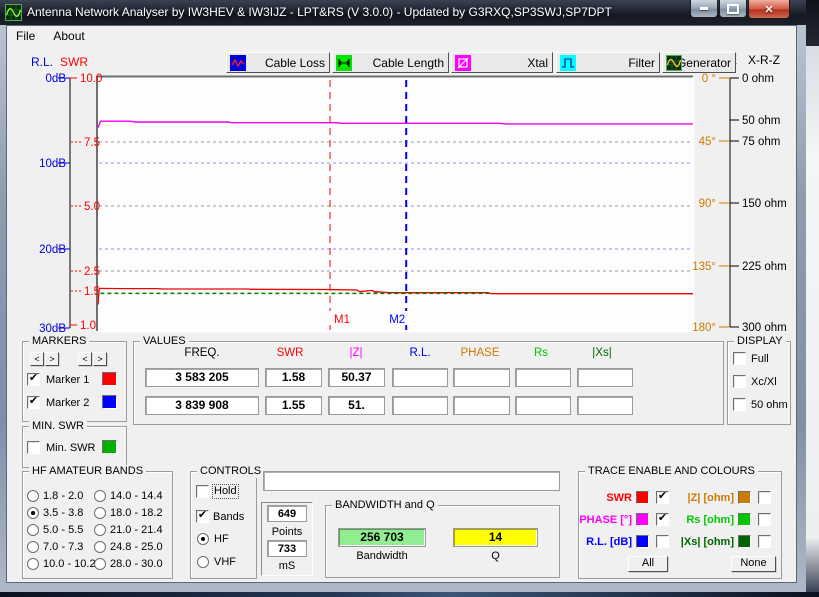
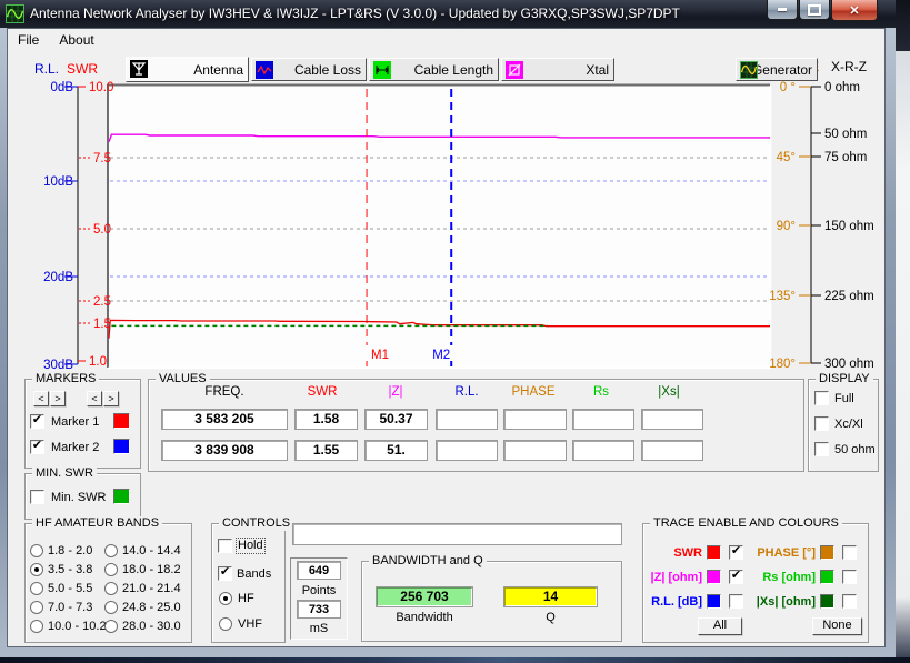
  Antenna Network Analyser by IW3HEV & IW3IJZ - LPT&RS (V 3.0.0) - Updated by G3RXQ,SP3SWJ,SP7DPT
  ✕
  File
  About
  R.L.
  SWR
  X-R-Z
+ Antenna
  Cable Loss
  Cable Length
  Xtal
- Filter
  enerator
  0dB
  10dB
  20dB
  30dB
  10.0
  7.5
  5.0
  2.5
  1.5
  1.0
  0 °
  45°
  90°
  135°
  180°
  0 ohm
  50 ohm
  75 ohm
  150 ohm
  225 ohm
  300 ohm
  M1
  M2
  MARKERS
  <
  >
  <
  >
  Marker 1
  Marker 2
  VALUES
  FREQ.
  SWR
  |Z|
  R.L.
  PHASE
  Rs
  |Xs|
  3 583 205
  1.58
  50.37
  3 839 908
  1.55
  51.
  DISPLAY
  Full
  Xc/Xl
  50 ohm
  MIN. SWR
  Min. SWR
  HF AMATEUR BANDS
  1.8 - 2.0
  3.5 - 3.8
  5.0 - 5.5
  7.0 - 7.3
  10.0 - 10.2
  14.0 - 14.4
  18.0 - 18.2
  21.0 - 21.4
  24.8 - 25.0
  28.0 - 30.0
  CONTROLS
  Hold
  Bands
  HF
  VHF
  649
  Points
  733
  mS
  BANDWIDTH and Q
  256 703
  Bandwidth
  14
  Q
  TRACE ENABLE AND COLOURS
  SWR
- PHASE [°]
+ |Z| [ohm]
  R.L. [dB]
- |Z| [ohm]
+ PHASE [°]
  Rs [ohm]
  |Xs| [ohm]
  All
  None
